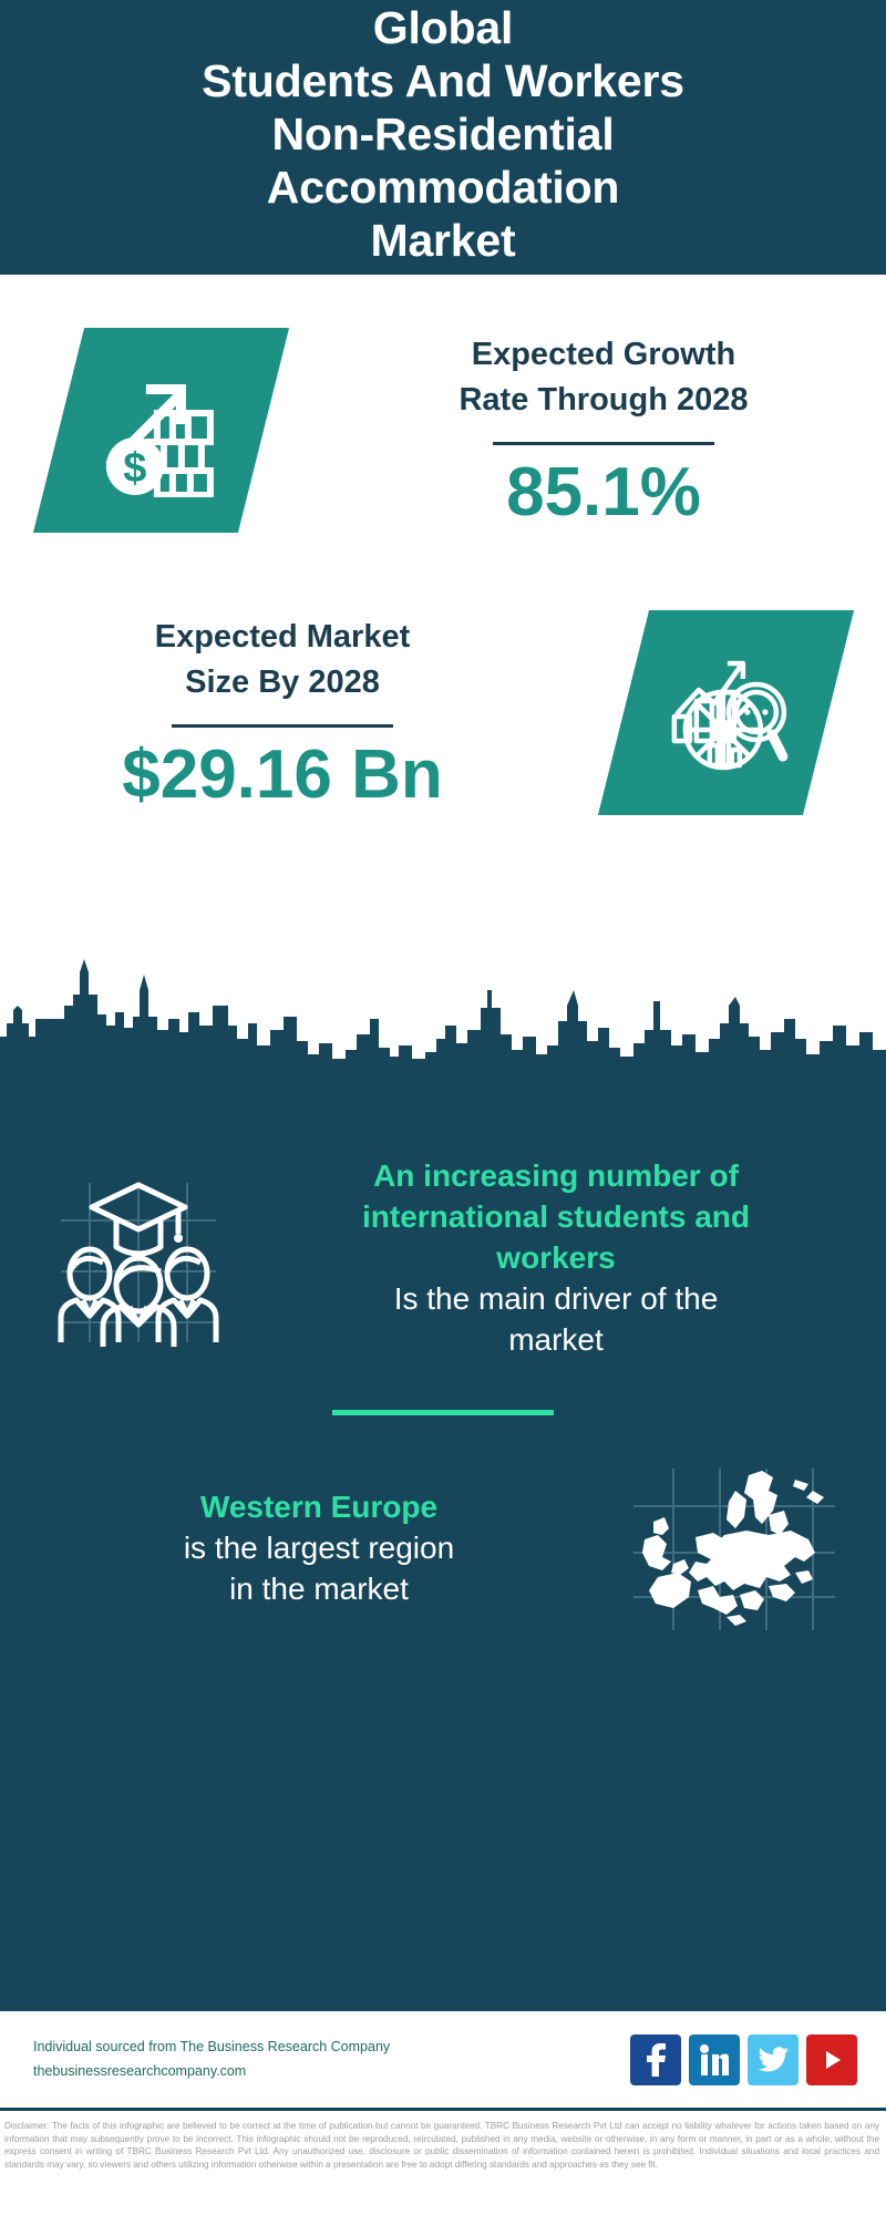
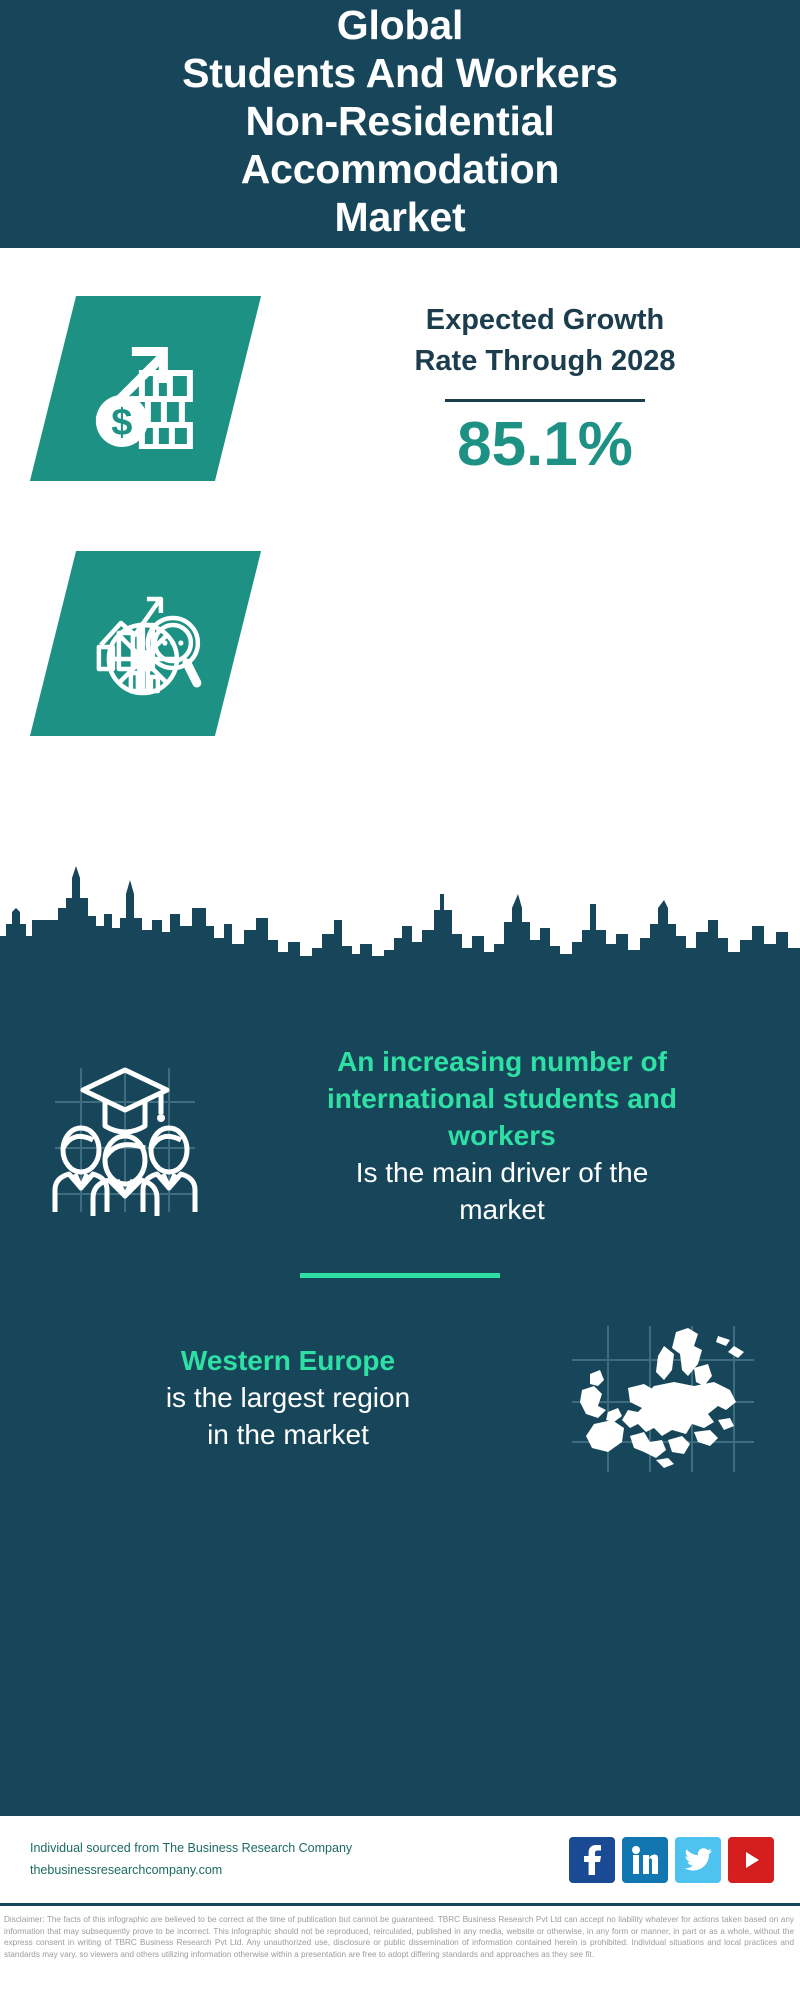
  Global
  Students And Workers
  Non-Residential
  Accommodation
  Market
  Expected Growth
  Rate Through 2028
  85.1%
- Expected Market
- Size By 2028
- $29.16 Bn
  An increasing number of
  international students and
  workers
  Is the main driver of the
  market
  Western Europe
  is the largest region
  in the market
  Individual sourced from The Business Research Company
  thebusinessresearchcompany.com
  Disclaimer: The facts of this infographic are believed to be correct at the time of publication but cannot be guaranteed. TBRC Business Research Pvt Ltd can accept no liability whatever for actions taken based on any information that may subsequently prove to be incorrect. This infographic should not be reproduced, reirculated, published in any media, website or otherwise, in any form or manner, in part or as a whole, without the express consent in writing of TBRC Business Research Pvt Ltd. Any unauthorized use, disclosure or public dissemination of information contained herein is prohibited. Individual situations and local practices and standards may vary, so viewers and others utilizing information otherwise within a presentation are free to adopt differing standards and approaches as they see fit.
